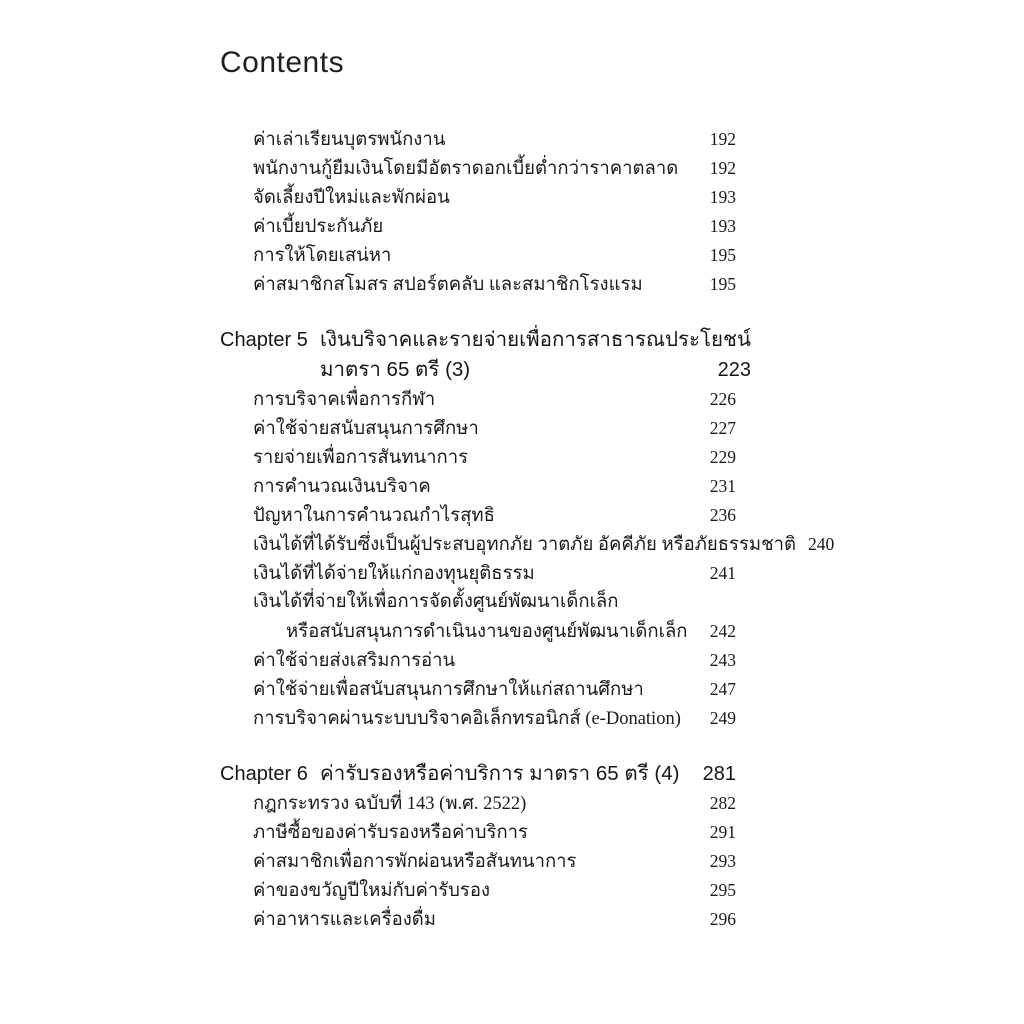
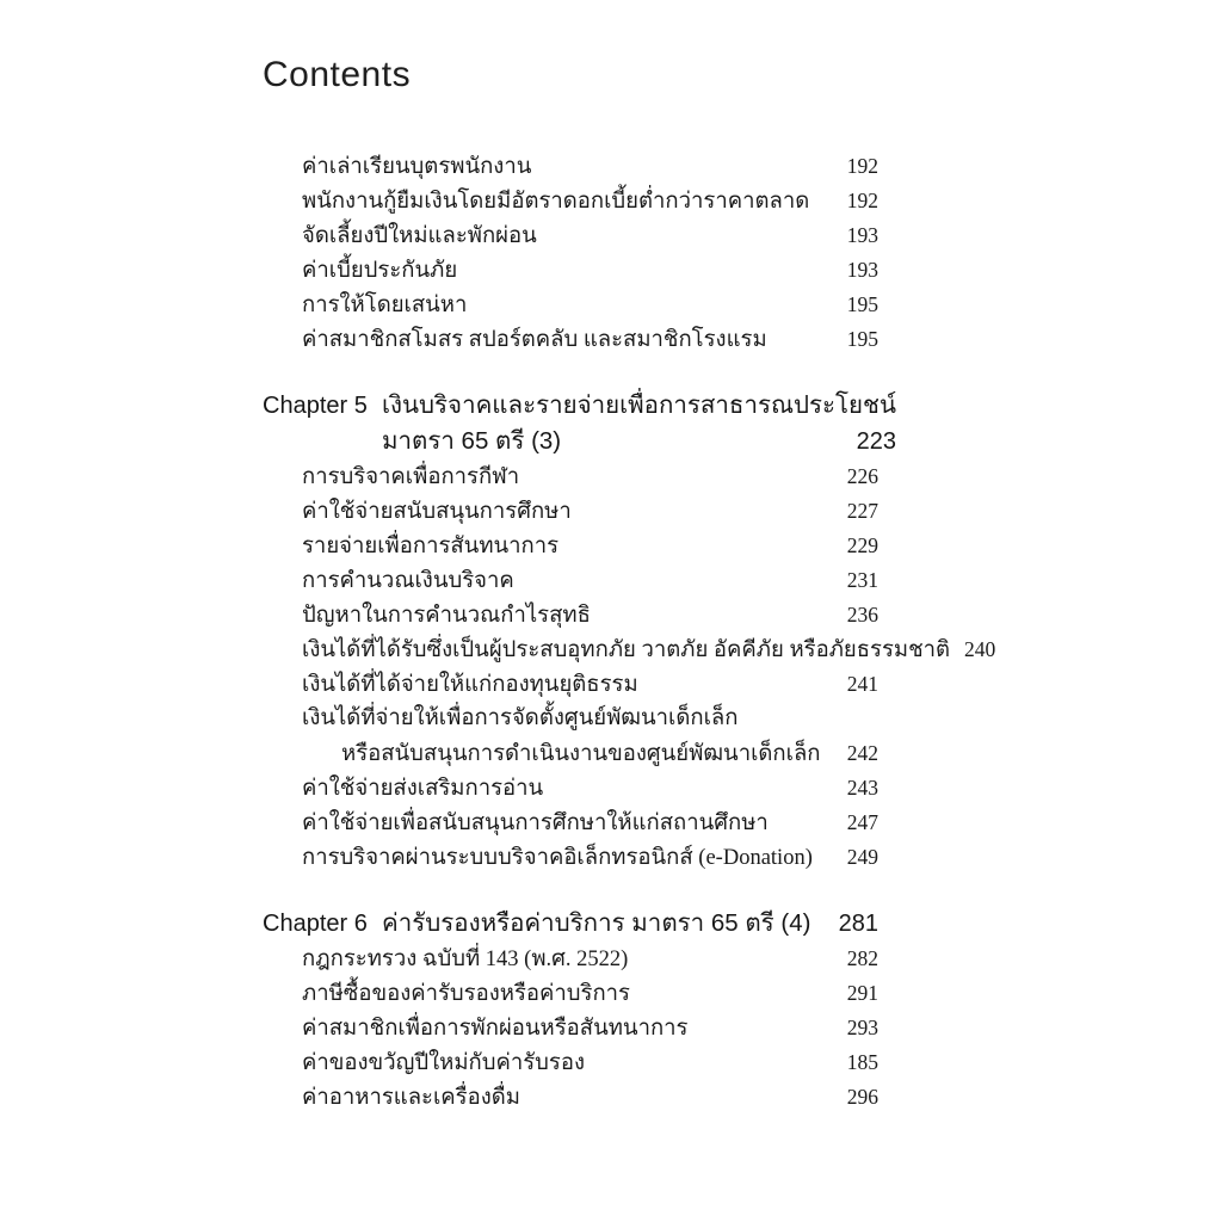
  Contents
  ค่าเล่าเรียนบุตรพนักงาน
  192
  พนักงานกู้ยืมเงินโดยมีอัตราดอกเบี้ยต่ำกว่าราคาตลาด
  192
  จัดเลี้ยงปีใหม่และพักผ่อน
  193
  ค่าเบี้ยประกันภัย
  193
  การให้โดยเสน่หา
  195
  ค่าสมาชิกสโมสร สปอร์ตคลับ และสมาชิกโรงแรม
  195
  Chapter 5
  เงินบริจาคและรายจ่ายเพื่อการสาธารณประโยชน์
  มาตรา 65 ตรี (3)
  223
  การบริจาคเพื่อการกีฬา
  226
  ค่าใช้จ่ายสนับสนุนการศึกษา
  227
  รายจ่ายเพื่อการสันทนาการ
  229
  การคำนวณเงินบริจาค
  231
  ปัญหาในการคำนวณกำไรสุทธิ
  236
  เงินได้ที่ได้รับซึ่งเป็นผู้ประสบอุทกภัย วาตภัย อัคคีภัย หรือภัยธรรมชาติ
  240
  เงินได้ที่ได้จ่ายให้แก่กองทุนยุติธรรม
  241
  เงินได้ที่จ่ายให้เพื่อการจัดตั้งศูนย์พัฒนาเด็กเล็ก
  หรือสนับสนุนการดำเนินงานของศูนย์พัฒนาเด็กเล็ก
  242
  ค่าใช้จ่ายส่งเสริมการอ่าน
  243
  ค่าใช้จ่ายเพื่อสนับสนุนการศึกษาให้แก่สถานศึกษา
  247
  การบริจาคผ่านระบบบริจาคอิเล็กทรอนิกส์ (e-Donation)
  249
  Chapter 6
  ค่ารับรองหรือค่าบริการ มาตรา 65 ตรี (4)
  281
  กฎกระทรวง ฉบับที่ 143 (พ.ศ. 2522)
  282
  ภาษีซื้อของค่ารับรองหรือค่าบริการ
  291
  ค่าสมาชิกเพื่อการพักผ่อนหรือสันทนาการ
  293
  ค่าของขวัญปีใหม่กับค่ารับรอง
- 295
+ 185
  ค่าอาหารและเครื่องดื่ม
  296
